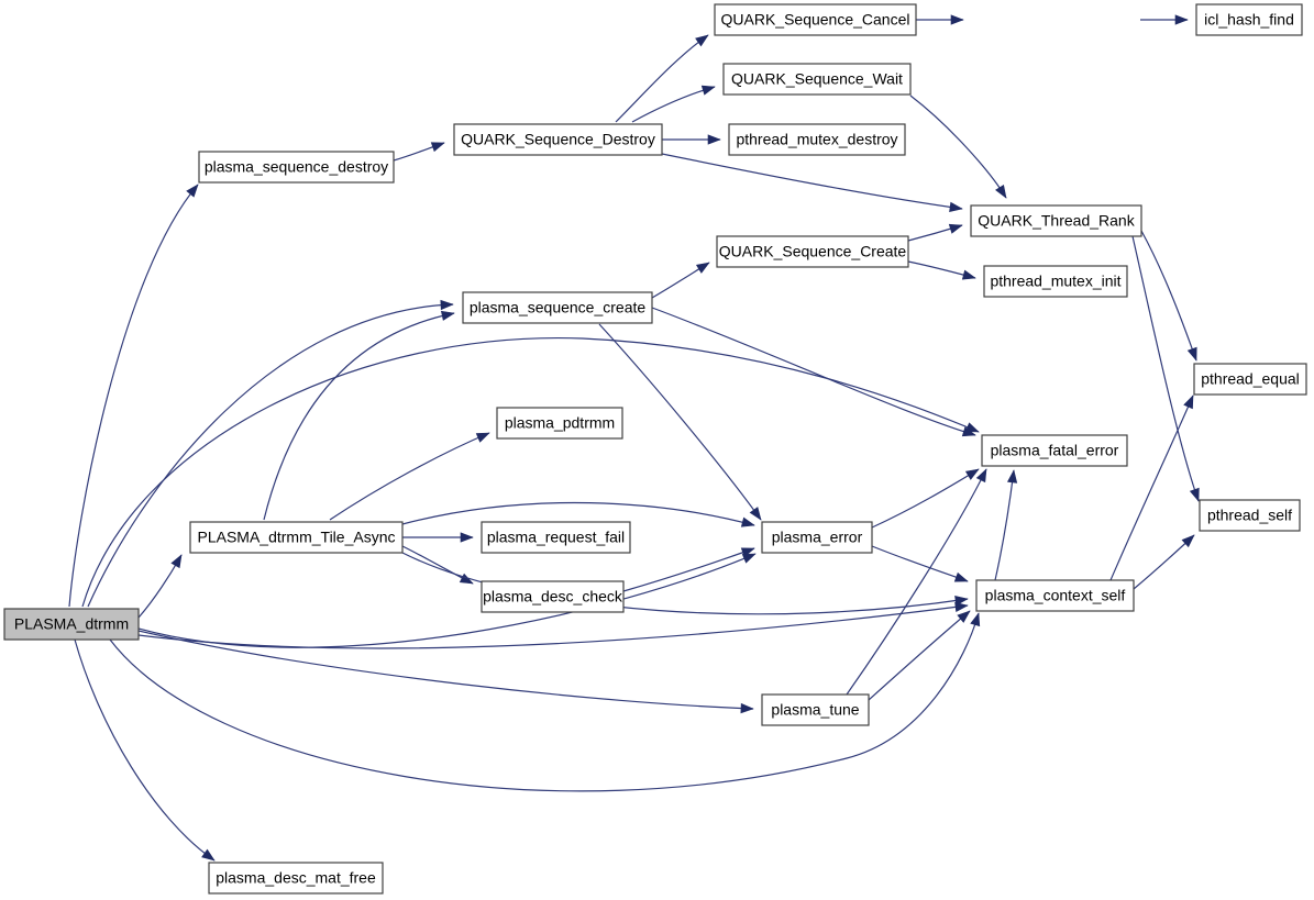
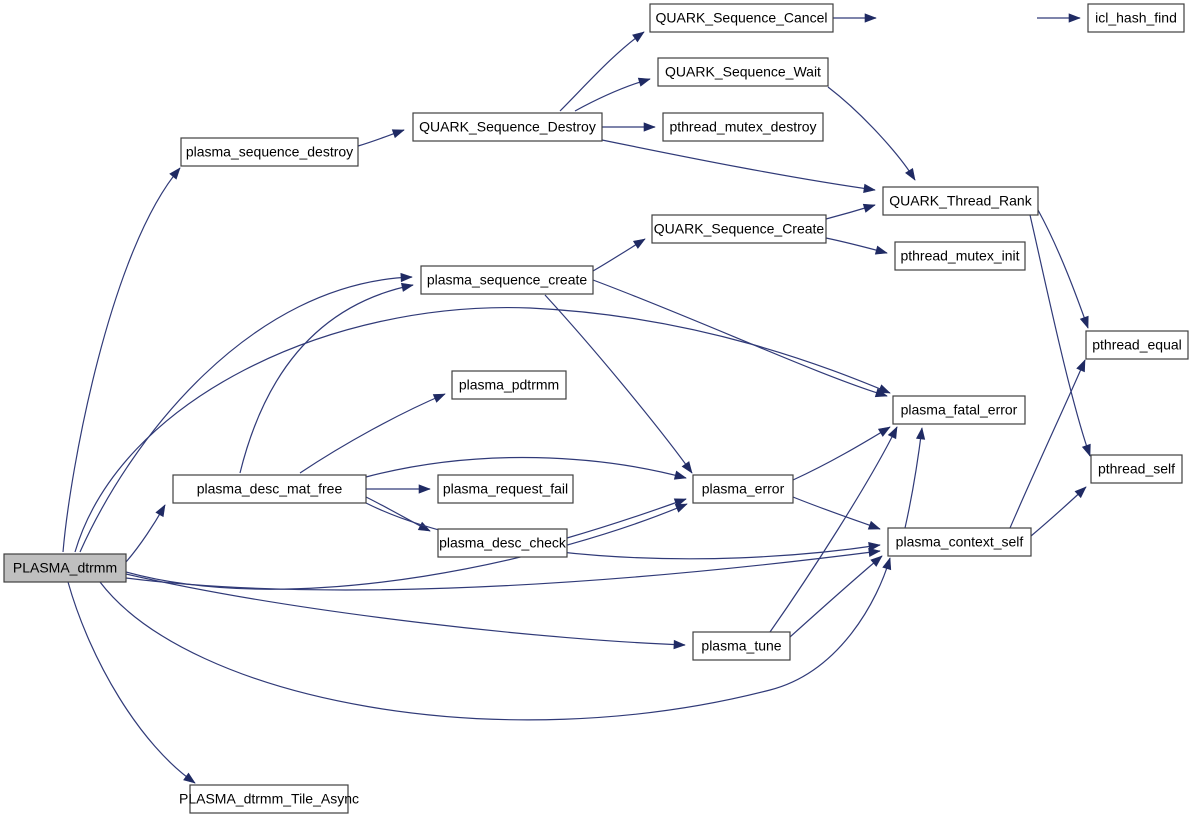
  PLASMA_dtrmm
  plasma_sequence_destroy
  QUARK_Sequence_Destroy
  QUARK_Sequence_Cancel
  icl_hash_find
  QUARK_Sequence_Wait
  pthread_mutex_destroy
  QUARK_Thread_Rank
  QUARK_Sequence_Create
  pthread_mutex_init
  plasma_sequence_create
  pthread_equal
  plasma_pdtrmm
  plasma_fatal_error
  pthread_self
- PLASMA_dtrmm_Tile_Async
+ plasma_desc_mat_free
  plasma_request_fail
  plasma_error
  plasma_desc_check
  plasma_context_self
  plasma_tune
- plasma_desc_mat_free
+ PLASMA_dtrmm_Tile_Async
